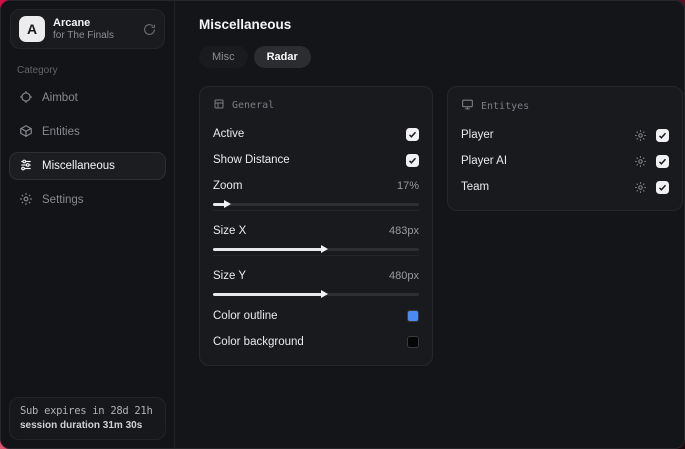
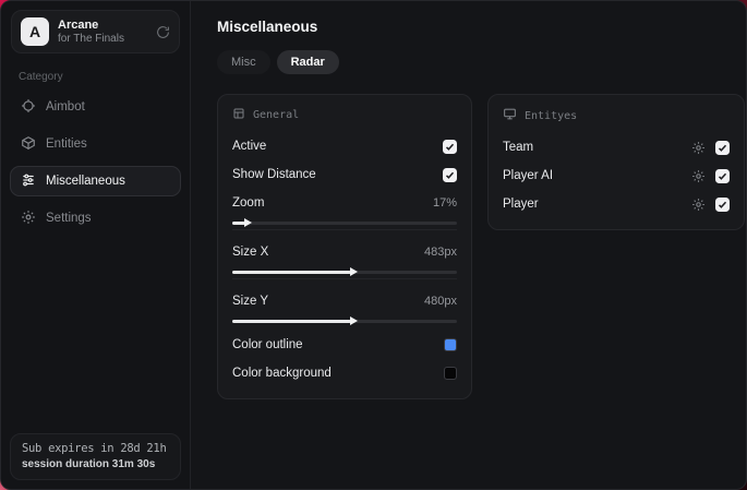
  A
  Arcane
  for The Finals
  Category
  Aimbot
  Entities
  Miscellaneous
  Settings
  Sub expires in 28d 21h
  session duration 31m 30s
  Miscellaneous
  Misc
  Radar
  General
  Active
  Show Distance
  Zoom
  17%
  Size X
  483px
  Size Y
  480px
  Color outline
  Color background
  Entityes
- Player
+ Team
  Player AI
- Team
+ Player
